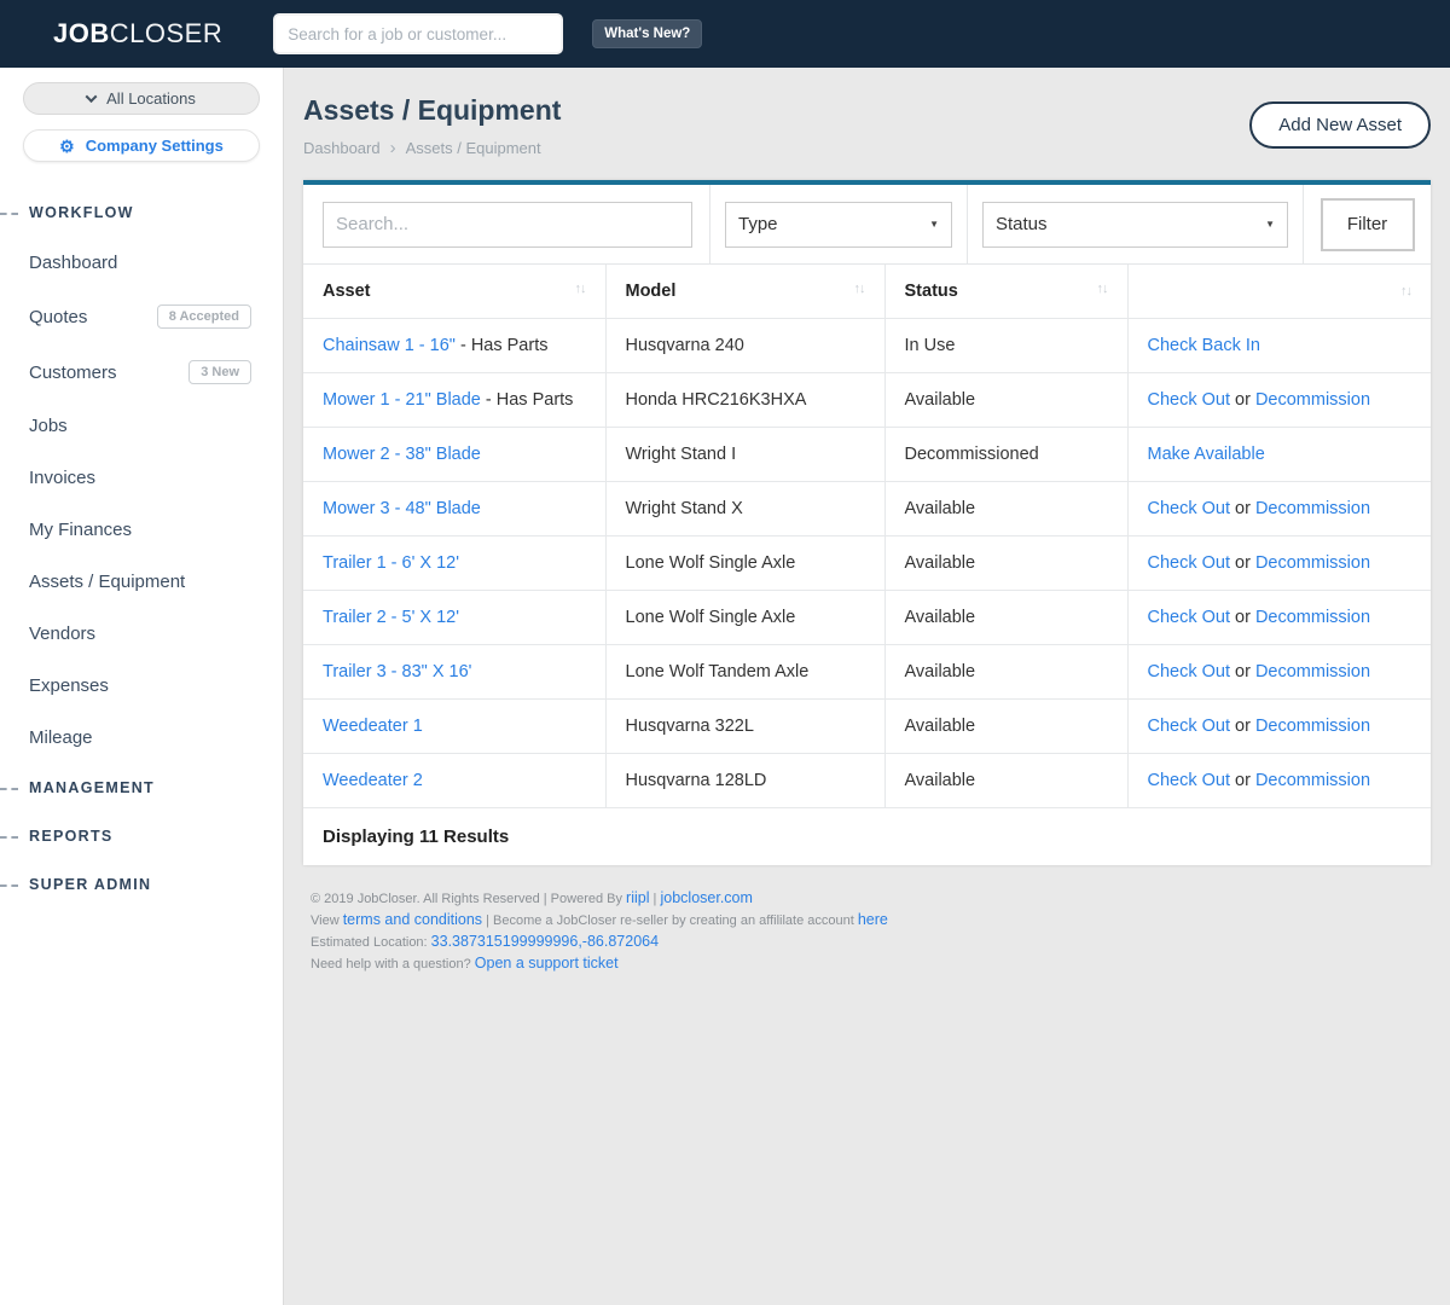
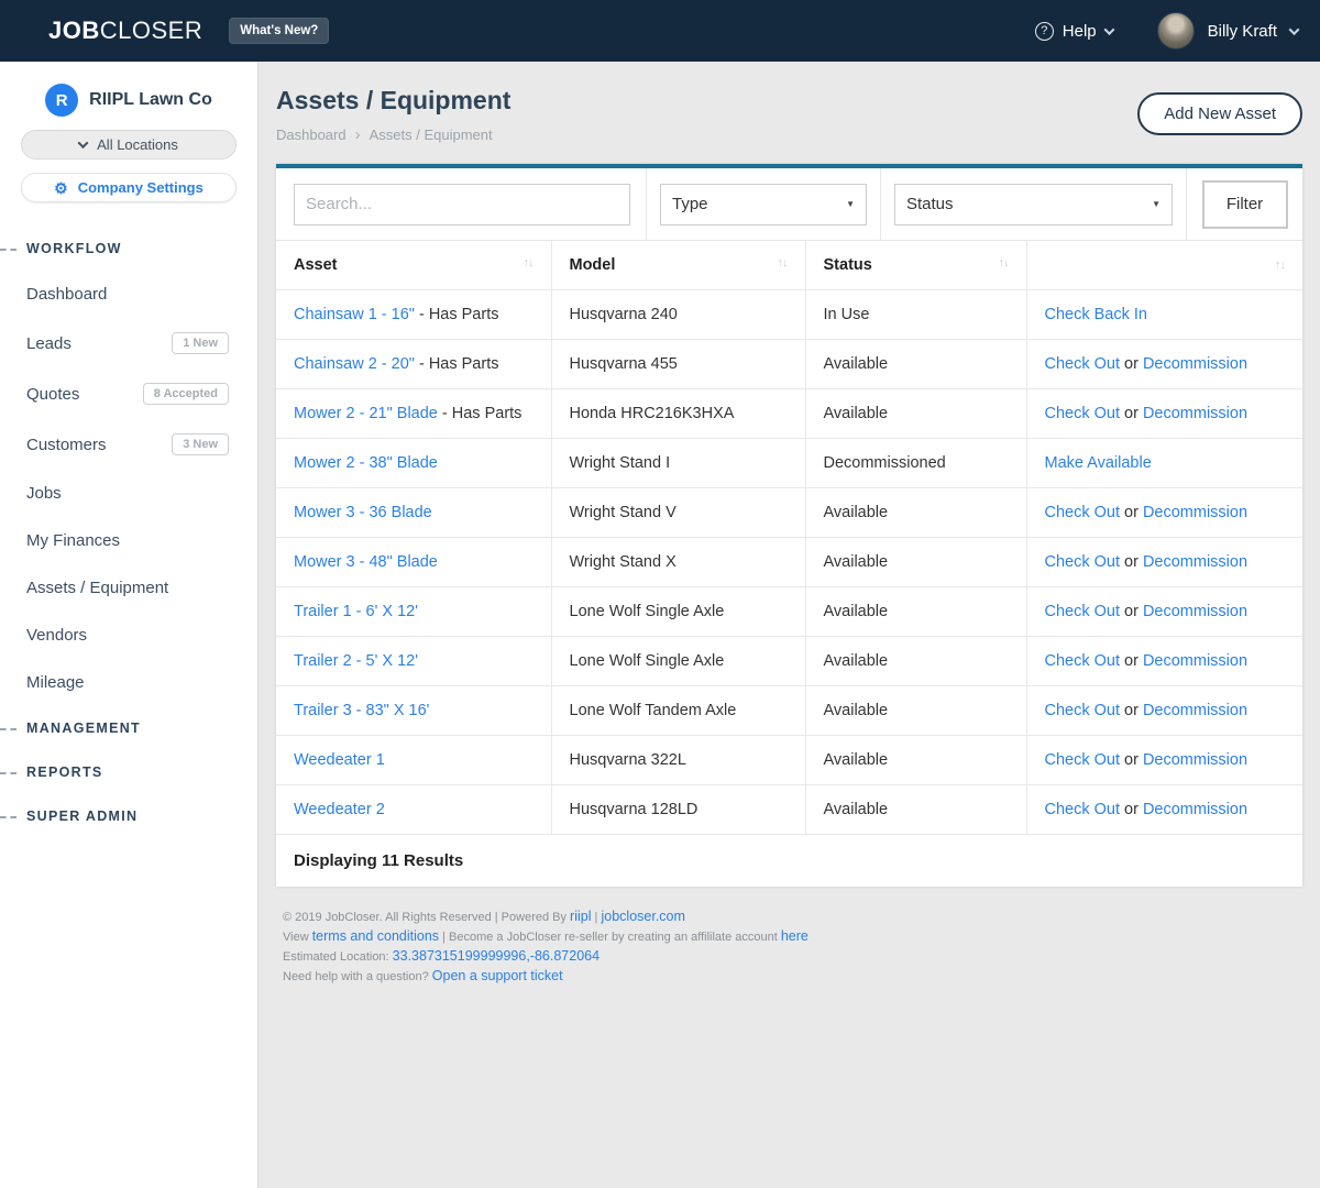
  JOBCLOSER
- Search for a job or customer...
  What's New?
+ ?
+ Help
+ Billy Kraft
+ R
+ RIIPL Lawn Co
  All Locations
  ⚙
  Company Settings
  WORKFLOW
  Dashboard
+ Leads
+ 1 New
  Quotes
  8 Accepted
  Customers
  3 New
  Jobs
- Invoices
  My Finances
  Assets / Equipment
  Vendors
- Expenses
  Mileage
  MANAGEMENT
  REPORTS
  SUPER ADMIN
  Assets / Equipment
  Dashboard
  ›
  Assets / Equipment
  Add New Asset
  Search...
  Type
  ▼
  Status
  ▼
  Filter
  Asset ↑↓	Model ↑↓	Status ↑↓	↑↓
  Chainsaw 1 - 16" - Has Parts	Husqvarna 240	In Use	Check Back In
+ Chainsaw 2 - 20" - Has Parts	Husqvarna 455	Available	Check Out or Decommission
- Mower 1 - 21" Blade - Has Parts	Honda HRC216K3HXA	Available	Check Out or Decommission
+ Mower 2 - 21" Blade - Has Parts	Honda HRC216K3HXA	Available	Check Out or Decommission
  Mower 2 - 38" Blade	Wright Stand I	Decommissioned	Make Available
+ Mower 3 - 36 Blade	Wright Stand V	Available	Check Out or Decommission
  Mower 3 - 48" Blade	Wright Stand X	Available	Check Out or Decommission
  Trailer 1 - 6' X 12'	Lone Wolf Single Axle	Available	Check Out or Decommission
  Trailer 2 - 5' X 12'	Lone Wolf Single Axle	Available	Check Out or Decommission
  Trailer 3 - 83" X 16'	Lone Wolf Tandem Axle	Available	Check Out or Decommission
  Weedeater 1	Husqvarna 322L	Available	Check Out or Decommission
  Weedeater 2	Husqvarna 128LD	Available	Check Out or Decommission
  Displaying 11 Results
  © 2019 JobCloser. All Rights Reserved | Powered By riipl | jobcloser.com
  View terms and conditions | Become a JobCloser re-seller by creating an affililate account here
  Estimated Location: 33.387315199999996,-86.872064
  Need help with a question? Open a support ticket
